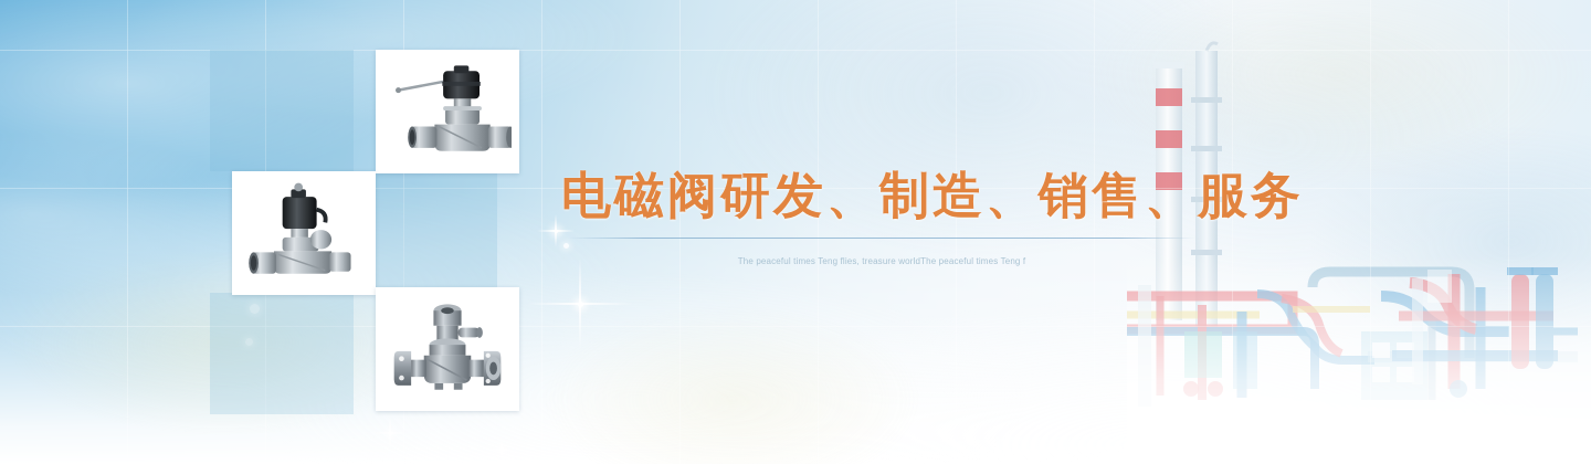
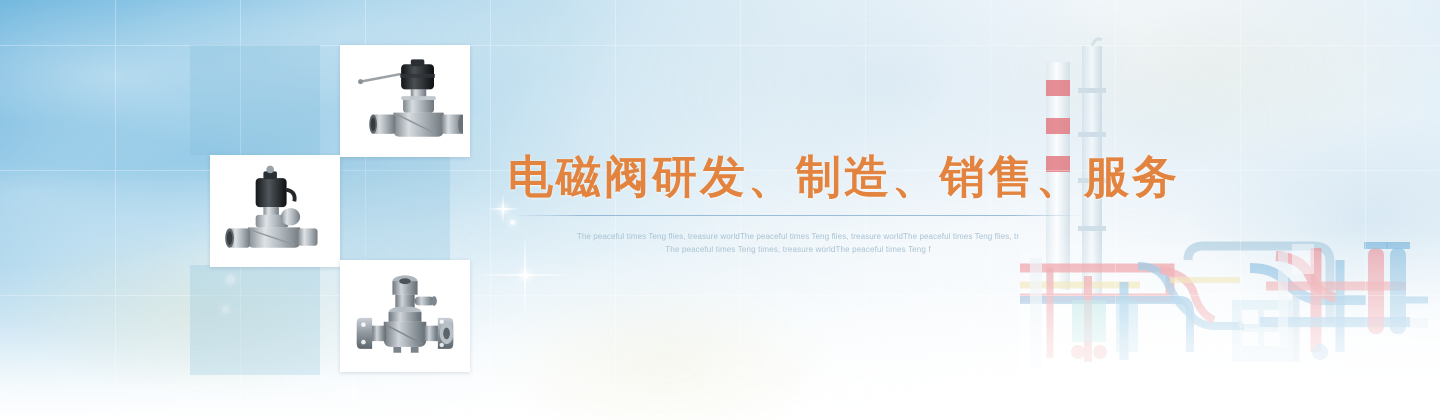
  电磁阀研发、制造、销售、服务
+ The peaceful times Teng flies, treasure worldThe peaceful times Teng flies, treasure worldThe peaceful times Teng flies, tr
- The peaceful times Teng flies, treasure worldThe peaceful times Teng f
+ The peaceful times Teng times, treasure worldThe peaceful times Teng f
